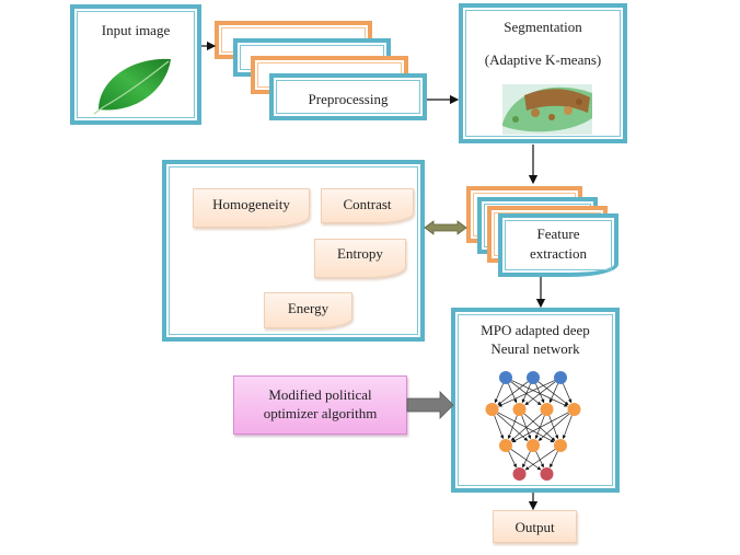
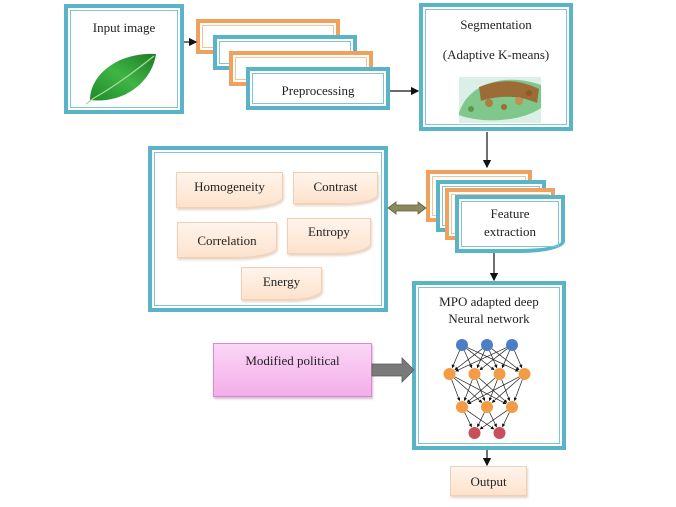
  Input image
  Preprocessing
  Segmentation
  (Adaptive K-means)
  Homogeneity
  Contrast
+ Correlation
  Entropy
  Energy
  Feature
  extraction
  MPO adapted deep
  Neural network
  Modified political
- optimizer algorithm
  Output
